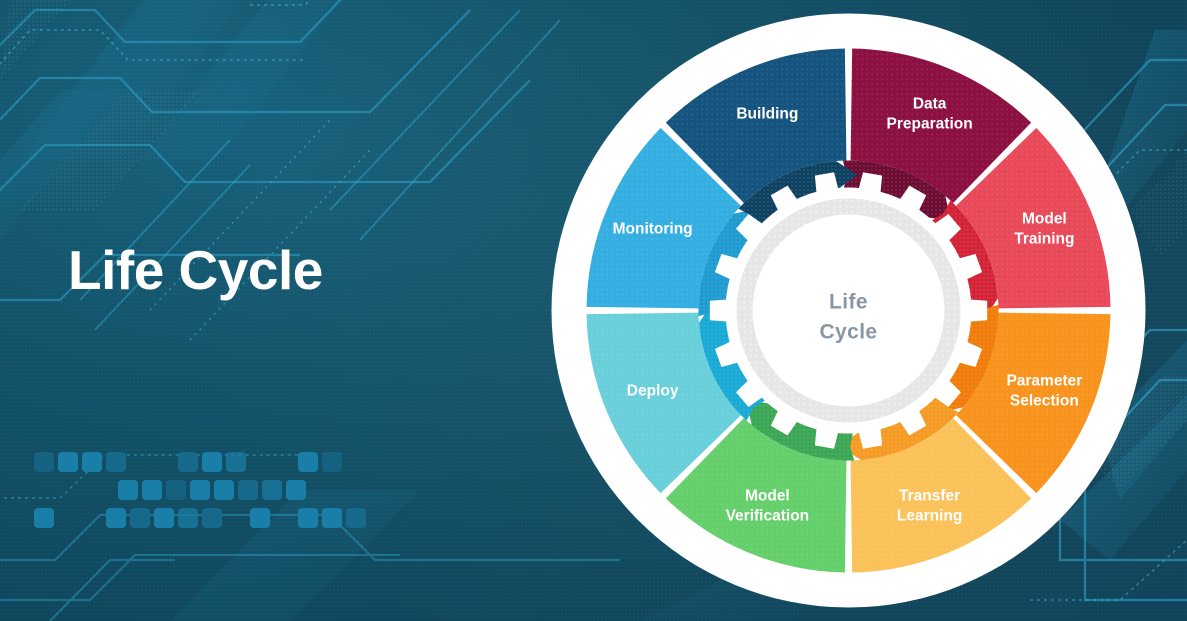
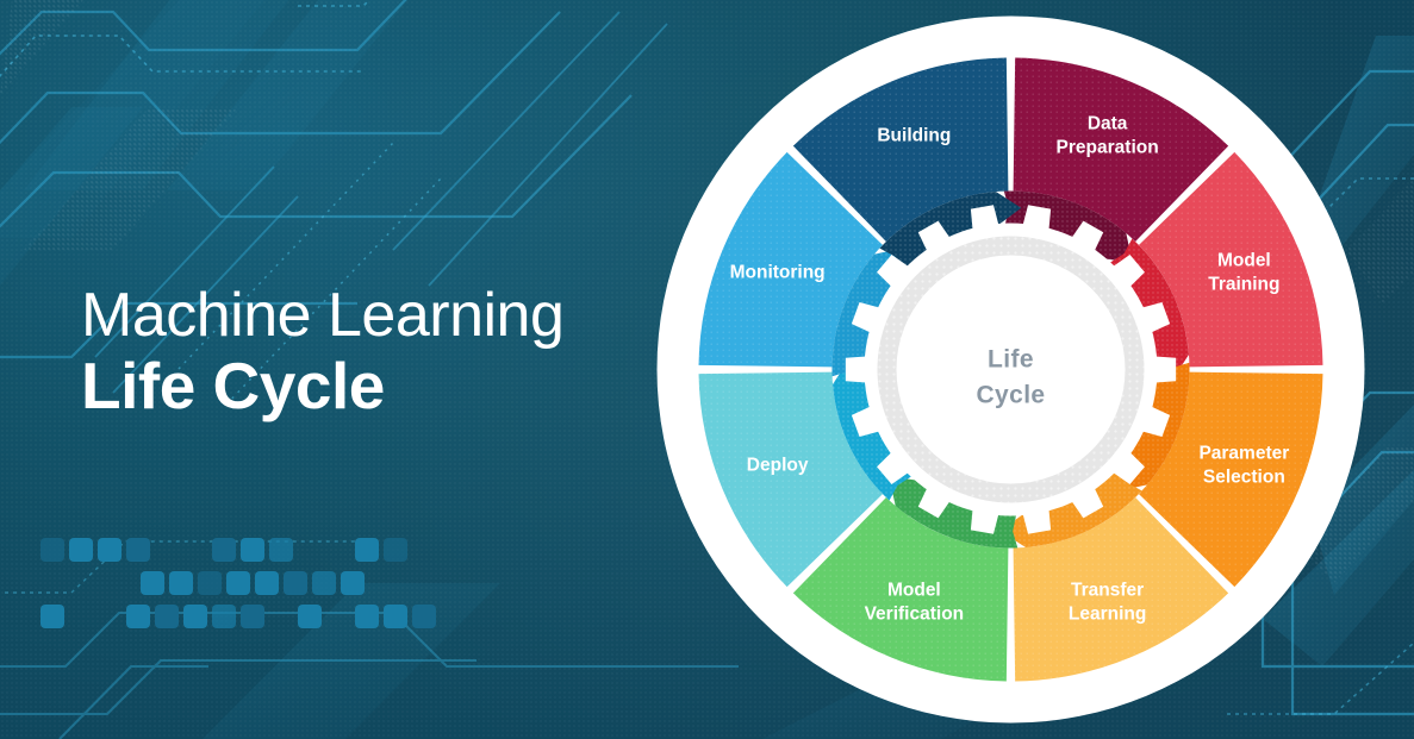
+ Machine Learning
  Life Cycle
  Life
  Cycle
  Data
  Preparation
  Model
  Training
  Parameter
  Selection
  Transfer
  Learning
  Model
  Verification
  Deploy
  Monitoring
  Building
